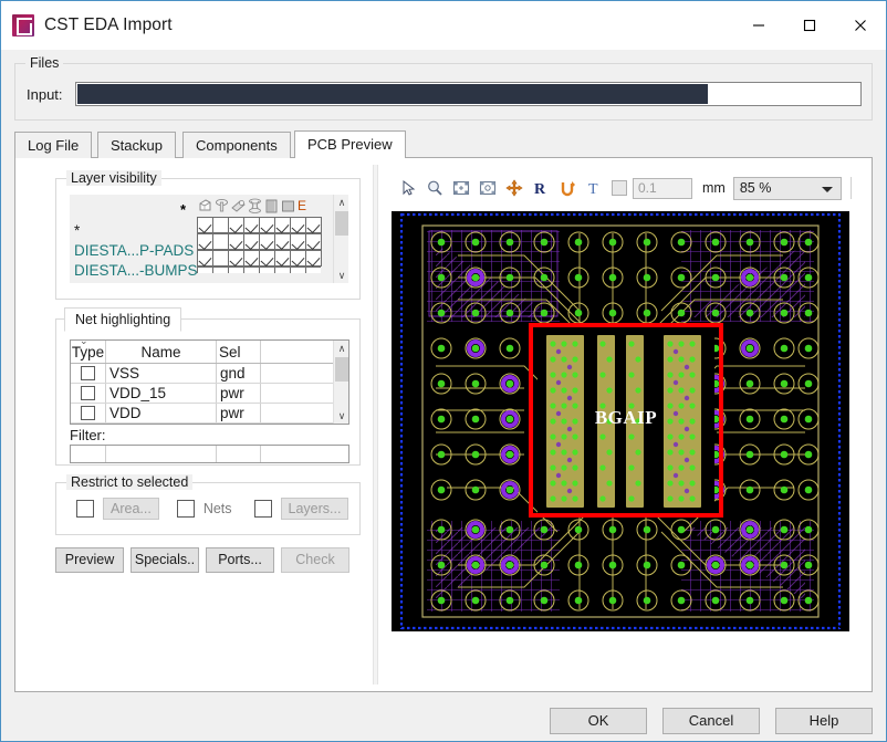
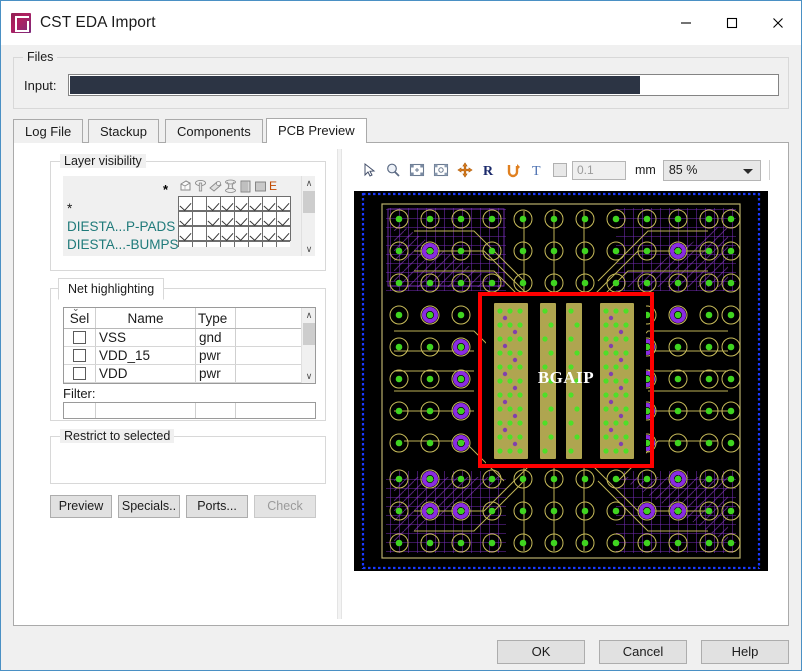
  CST EDA Import
  Files
  Input:
  Log File
  Stackup
  Components
  PCB Preview
  Layer visibility
  *
  *
  DIESTA...P-PADS
  DIESTA...-BUMPS
  E
  ∧
  ∨
  Net highlighting
  ⌄
- Type
+ Sel
  Name
- Sel
+ Type
  VSS
  gnd
  VDD_15
  pwr
  VDD
  pwr
  ∧
  ∨
  Filter:
  Restrict to selected
- Area...
- Nets
- Layers...
  Preview
  Specials..
  Ports...
  Check
  R
  T
  0.1
  mm
  85 %
  BGAIP
  OK
  Cancel
  Help
